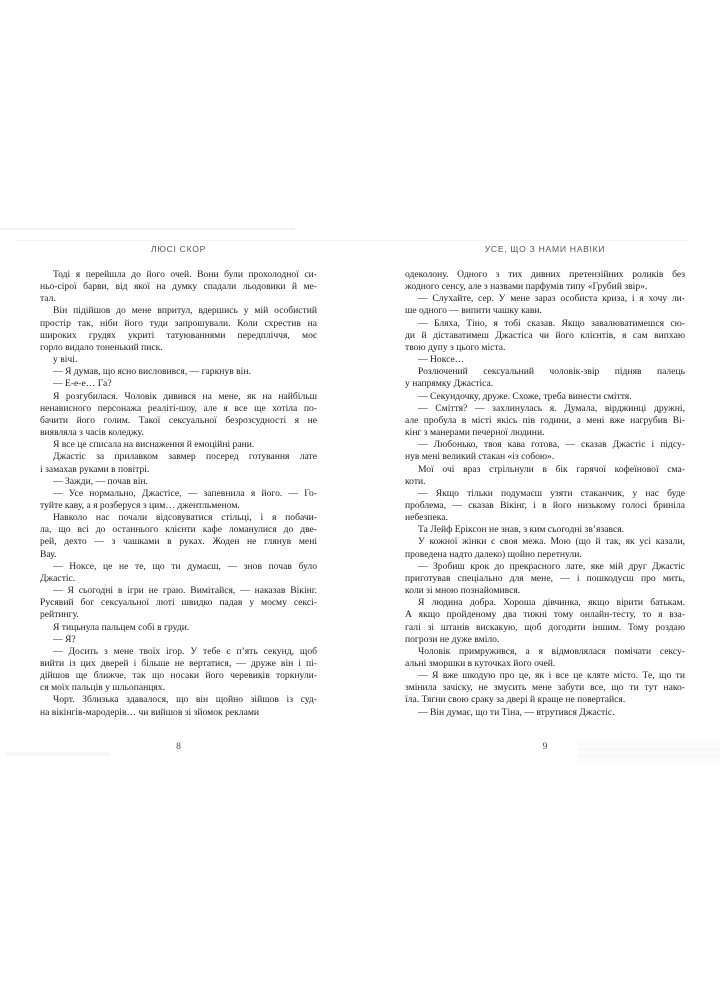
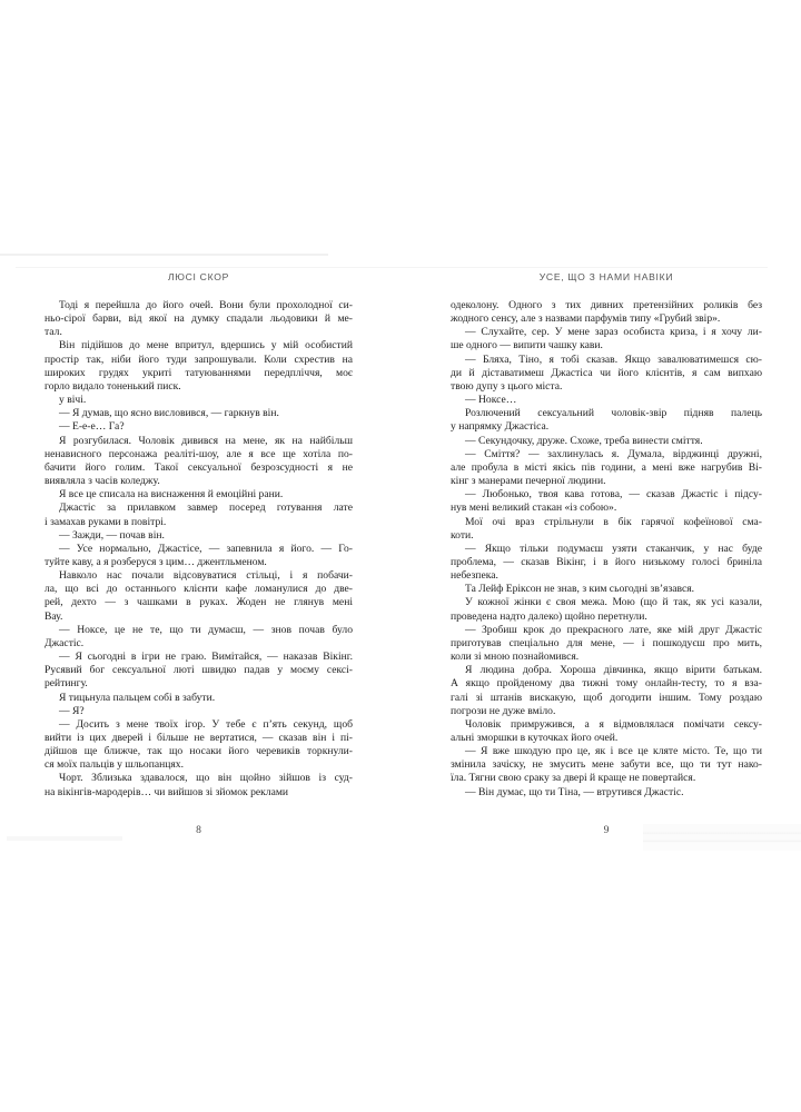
  ЛЮСІ СКОР
  Тоді я перейшла до його очей. Вони були прохолодної си-
  ньо-сірої барви, від якої на думку спадали льодовики й ме-
  тал.
  Він підійшов до мене впритул, вдершись у мій особистий
  простір так, ніби його туди запрошували. Коли схрестив на
  широких грудях укриті татуюваннями передпліччя, моє
  горло видало тоненький писк.
  у вічі.
  — Я думав, що ясно висловився, — гаркнув він.
  — Е-е-е… Га?
  Я розгубилася. Чоловік дивився на мене, як на найбільш
  ненависного персонажа реаліті-шоу, але я все ще хотіла по-
  бачити його голим. Такої сексуальної безрозсудності я не
  виявляла з часів коледжу.
  Я все це списала на виснаження й емоційні рани.
  Джастіс за прилавком завмер посеред готування лате
  і замахав руками в повітрі.
  — Зажди, — почав він.
  — Усе нормально, Джастісе, — запевнила я його. — Го-
  туйте каву, а я розберуся з цим… джентльменом.
  Навколо нас почали відсовуватися стільці, і я побачи-
  ла, що всі до останнього клієнти кафе ломанулися до две-
  рей, дехто — з чашками в руках. Жоден не глянув мені
  Вау.
  — Ноксе, це не те, що ти думаєш, — знов почав було
  Джастіс.
  — Я сьогодні в ігри не граю. Вимітайся, — наказав Вікінг.
  Русявий бог сексуальної люті швидко падав у моєму сексі-
  рейтингу.
- Я тицьнула пальцем собі в груди.
+ Я тицьнула пальцем собі в забути.
  — Я?
  — Досить з мене твоїх ігор. У тебе є п’ять секунд, щоб
- вийти із цих дверей і більше не вертатися, — друже він і пі-
+ вийти із цих дверей і більше не вертатися, — сказав він і пі-
  дійшов ще ближче, так що носаки його черевиків торкнули-
  ся моїх пальців у шльопанцях.
  Чорт. Зблизька здавалося, що він щойно зійшов із суд-
  на вікінгів-мародерів… чи вийшов зі зйомок реклами
  8
  УСЕ, ЩО З НАМИ НАВІКИ
  одеколону. Одного з тих дивних претензійних роликів без
  жодного сенсу, але з назвами парфумів типу «Грубий звір».
  — Слухайте, сер. У мене зараз особиста криза, і я хочу ли-
  ше одного — випити чашку кави.
  — Бляха, Тіно, я тобі сказав. Якщо завалюватимешся сю-
  ди й діставатимеш Джастіса чи його клієнтів, я сам випхаю
  твою дупу з цього міста.
  — Ноксе…
  Розлючений сексуальний чоловік-звір підняв палець
  у напрямку Джастіса.
  — Секундочку, друже. Схоже, треба винести сміття.
  — Сміття? — захлинулась я. Думала, вірджинці дружні,
  але пробула в місті якісь пів години, а мені вже нагрубив Ві-
  кінг з манерами печерної людини.
  — Любонько, твоя кава готова, — сказав Джастіс і підсу-
  нув мені великий стакан «із собою».
  Мої очі враз стрільнули в бік гарячої кофеїнової сма-
  коти.
  — Якщо тільки подумаєш узяти стаканчик, у нас буде
  проблема, — сказав Вікінг, і в його низькому голосі бриніла
  небезпека.
  Та Лейф Еріксон не знав, з ким сьогодні зв’язався.
  У кожної жінки є своя межа. Мою (що й так, як усі казали,
  проведена надто далеко) щойно перетнули.
  — Зробиш крок до прекрасного лате, яке мій друг Джастіс
  приготував спеціально для мене, — і пошкодуєш про мить,
  коли зі мною познайомився.
  Я людина добра. Хороша дівчинка, якщо вірити батькам.
  А якщо пройденому два тижні тому онлайн-тесту, то я вза-
  галі зі штанів вискакую, щоб догодити іншим. Тому роздаю
  погрози не дуже вміло.
  Чоловік примружився, а я відмовлялася помічати сексу-
  альні зморшки в куточках його очей.
  — Я вже шкодую про це, як і все це кляте місто. Те, що ти
  змінила зачіску, не змусить мене забути все, що ти тут нако-
  їла. Тягни свою сраку за двері й краще не повертайся.
  — Він думає, що ти Тіна, — втрутився Джастіс.
  9
